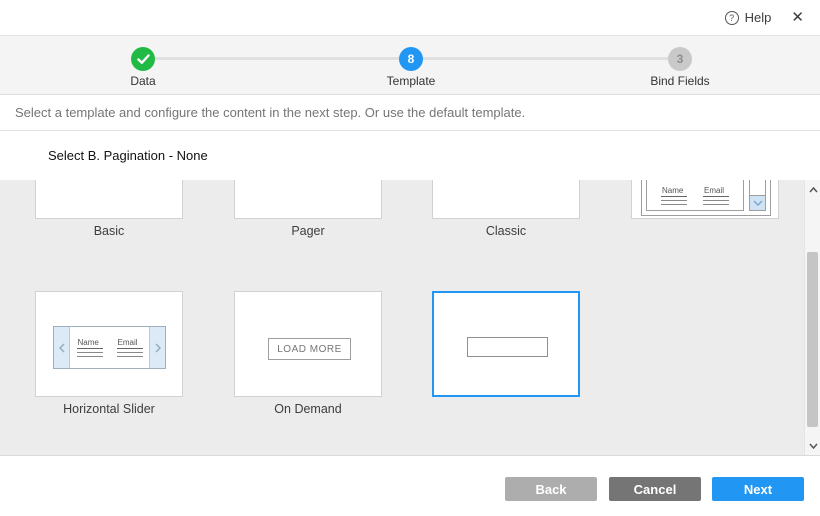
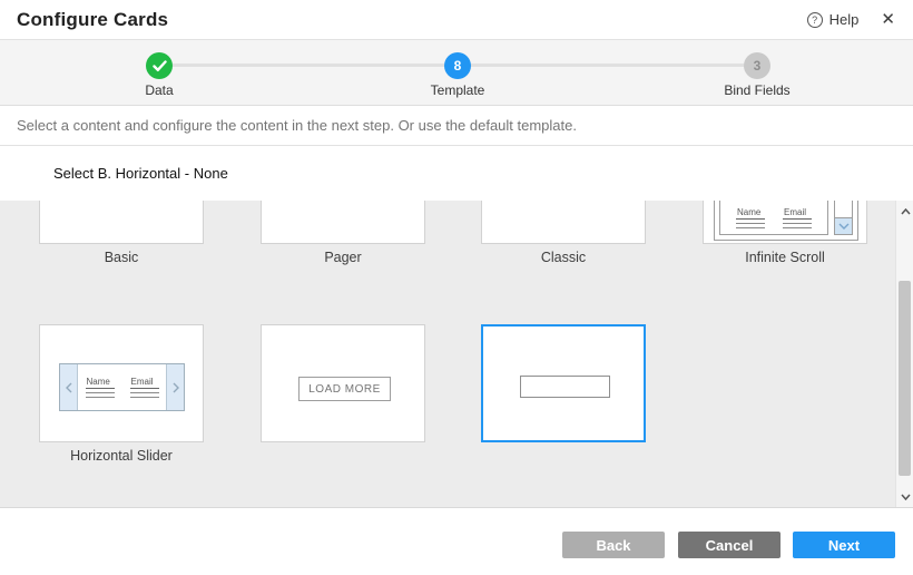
+ Configure Cards
  ?
  Help
  ✕
  Data
  8
  Template
  3
  Bind Fields
- Select a template and configure the content in the next step. Or use the default template.
+ Select a content and configure the content in the next step. Or use the default template.
- Select B. Pagination - None
+ Select B. Horizontal - None
  Basic
  Pager
  Classic
  Name
  Email
+ Infinite Scroll
  Name
  Email
  Horizontal Slider
  LOAD MORE
- On Demand
  Back
  Cancel
  Next
